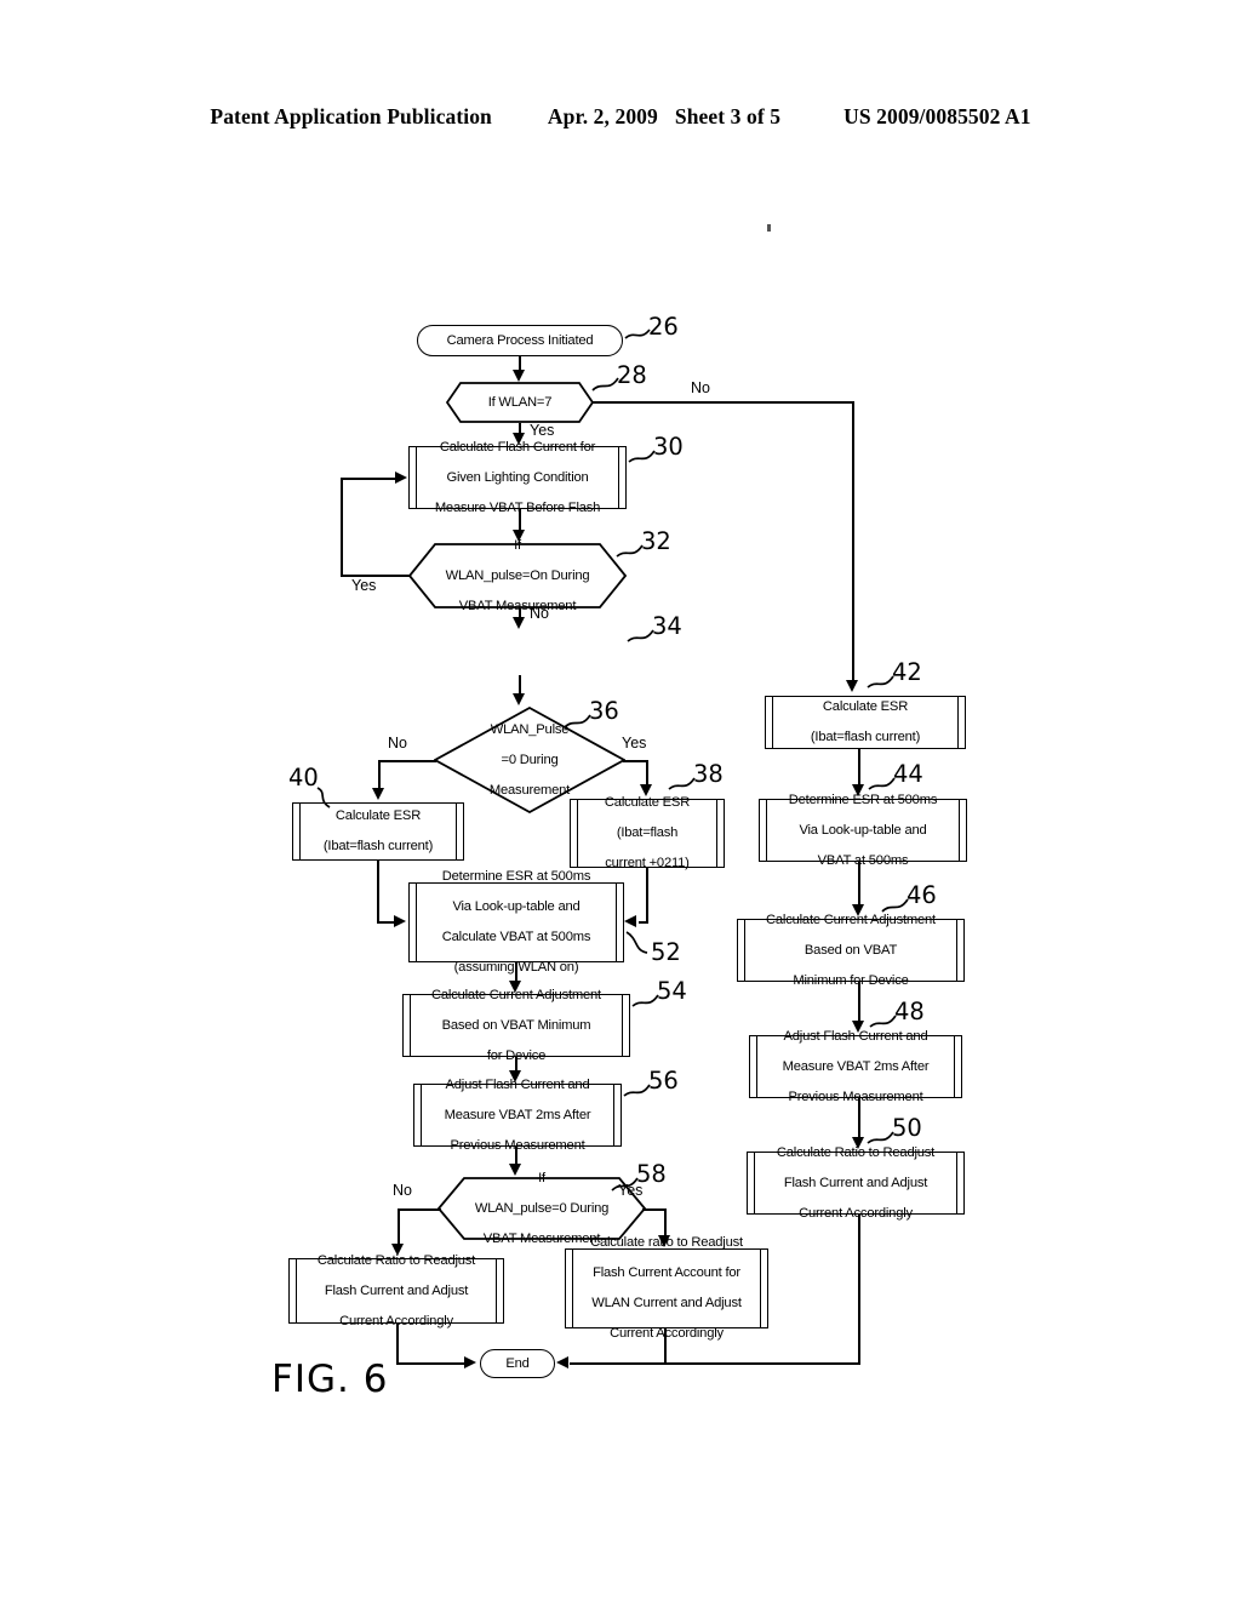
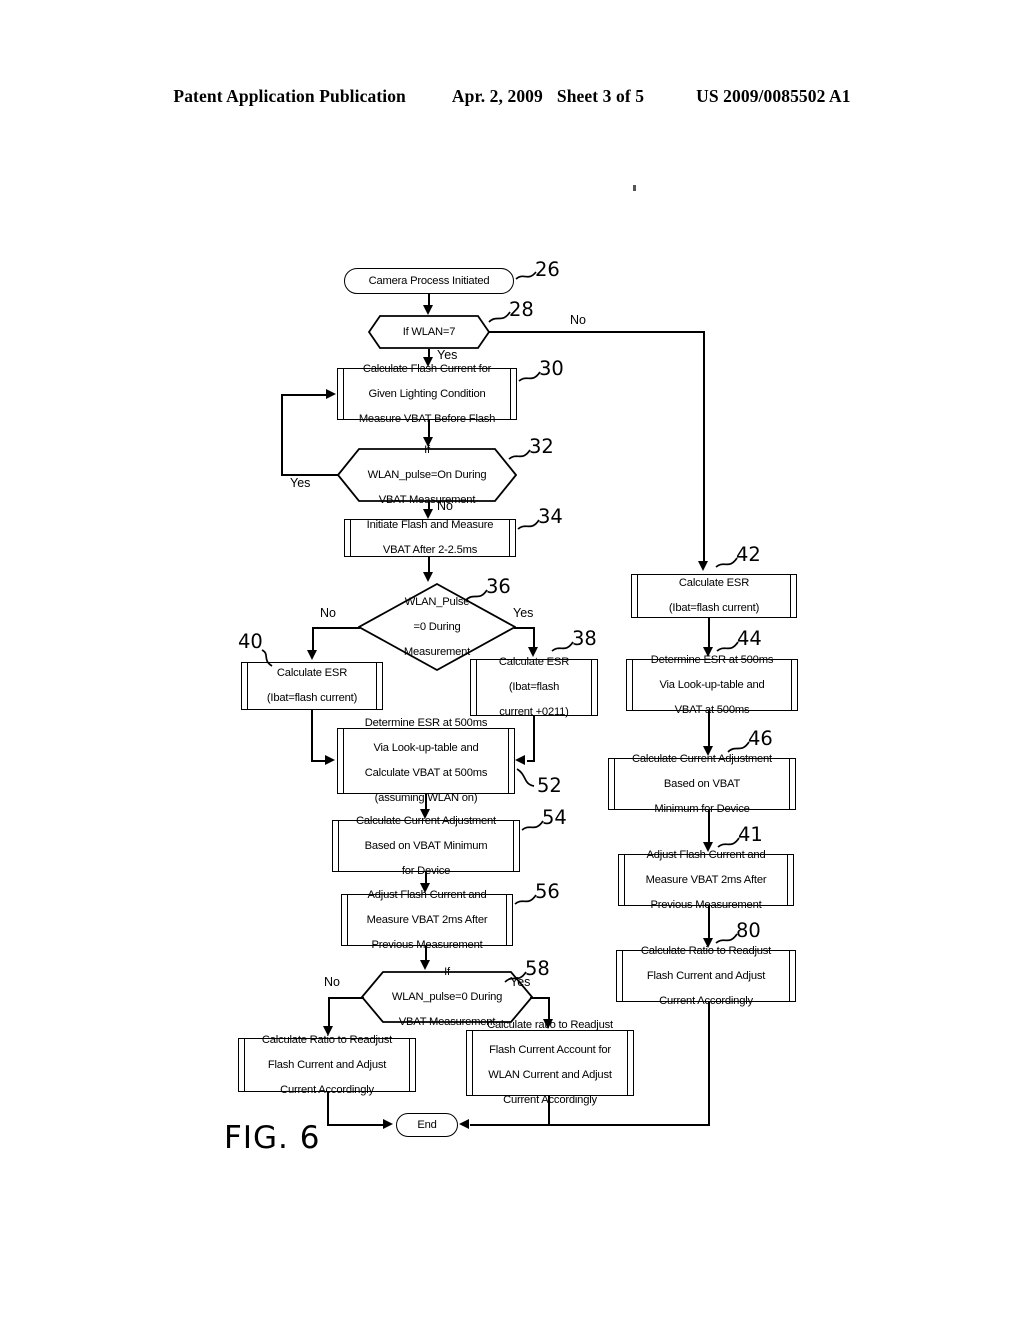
  Patent Application Publication
  Apr. 2, 2009
  Sheet 3 of 5
  US 2009/0085502 A1
  FIG. 6
  Camera Process Initiated
  If WLAN=7
  Calculate Flash Current for
  Given Lighting Condition
  Measure VBAT Before Flash
  If
  WLAN_pulse=On During
  VBAT Measurement
+ Initiate Flash and Measure
+ VBAT After 2-2.5ms
  WLAN_Pulse
  =0 During
  Measurement
  Calculate ESR
  (Ibat=flash current)
  Calculate ESR
  (Ibat=flash
  current +0211)
  Calculate ESR
  (Ibat=flash current)
  Determine ESR at 500ms
  Via Look-up-table and
  VBAT at 500ms
  Calculate Current Adjustment
  Based on VBAT
  Minimum for Device
  Adjust Flash Current and
  Measure VBAT 2ms After
  Previous Measurement
  Calculate Ratio to Readjust
  Flash Current and Adjust
  Current Accordingly
  Determine ESR at 500ms
  Via Look-up-table and
  Calculate VBAT at 500ms
  (assuming WLAN on)
  Calculate Current Adjustment
  Based on VBAT Minimum
  for Device
  Adjust Flash Current and
  Measure VBAT 2ms After
  Previous Measurement
  If
  WLAN_pulse=0 During
  VBAT Measurement
  Calculate Ratio to Readjust
  Flash Current and Adjust
  Current Accordingly
  Calculate ratio to Readjust
  Flash Current Account for
  WLAN Current and Adjust
  Current Accordingly
  End
  No
  Yes
  Yes
  No
  No
  Yes
  No
  Yes
  26
  28
  30
  32
  34
  36
  38
  40
  42
  44
  46
- 48
+ 41
- 50
+ 80
  52
  54
  56
  58
